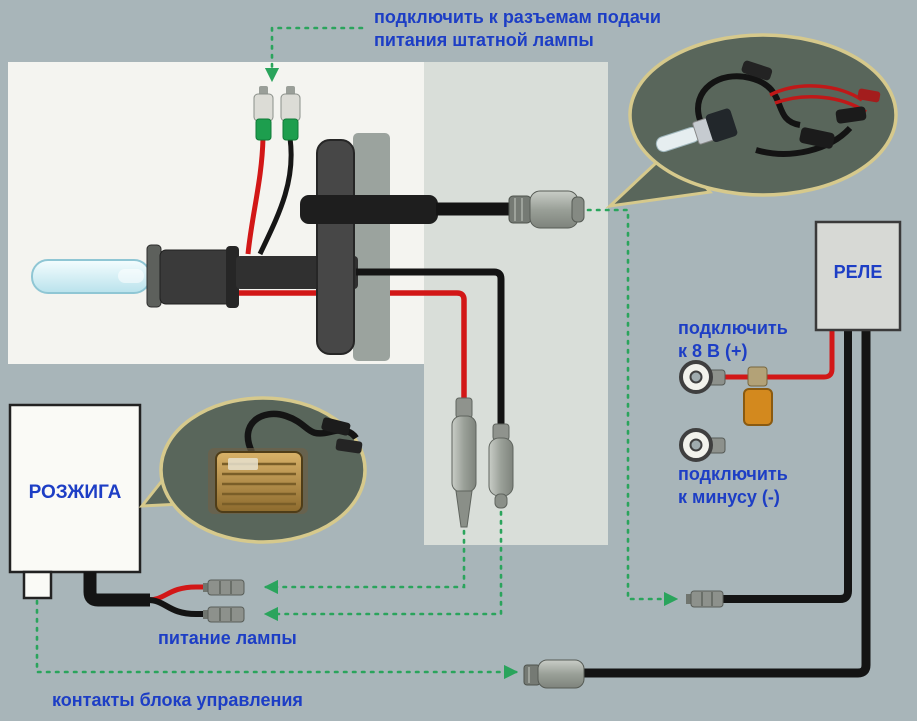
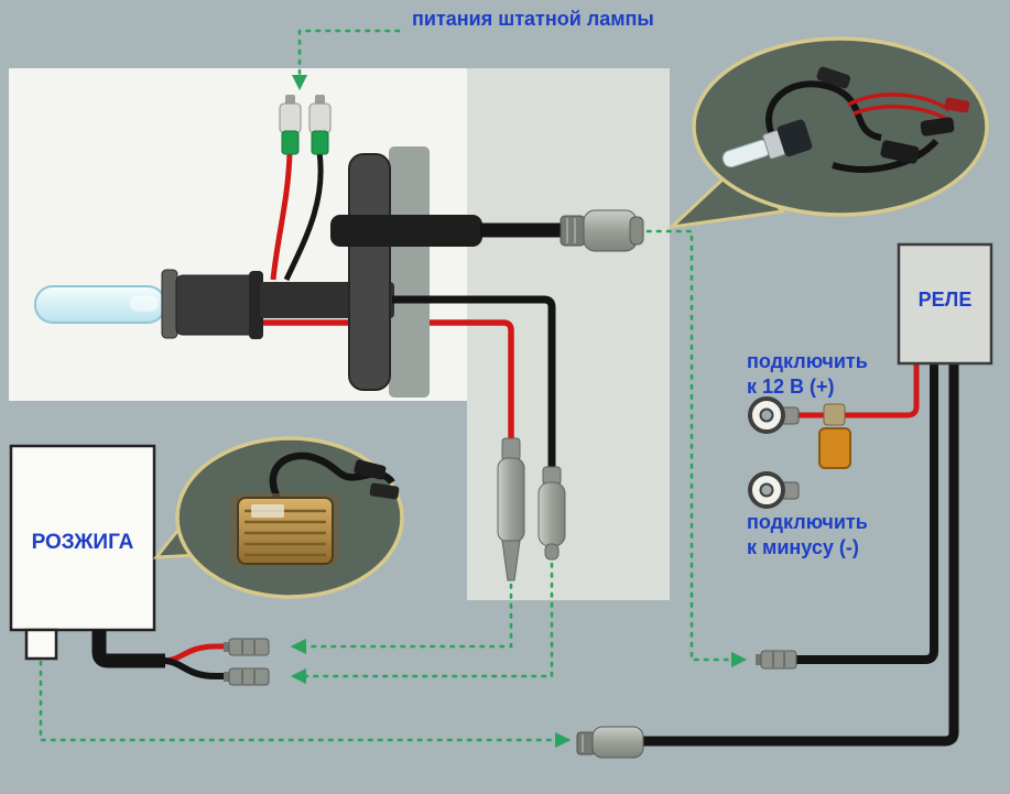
- подключить к разъемам подачи
  питания штатной лампы
  РЕЛЕ
  подключить
- к 8 В (+)
+ к 12 В (+)
  подключить
  к минусу (-)
  РОЗЖИГА
- питание лампы
- контакты блока управления
